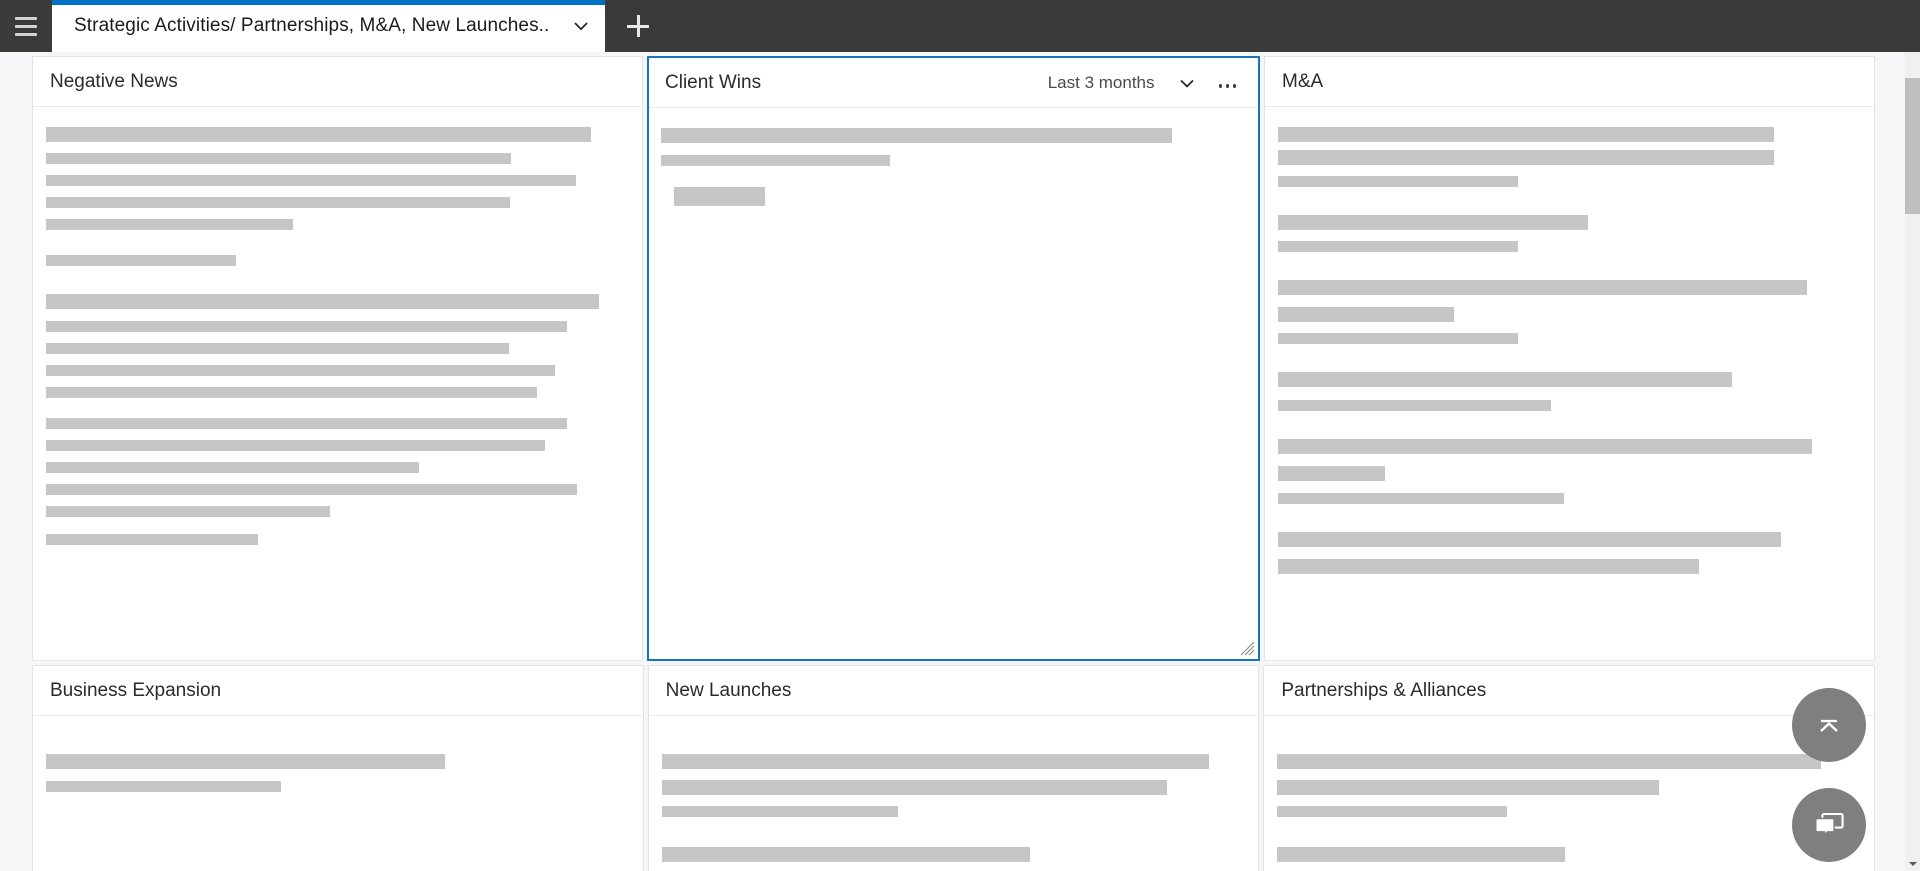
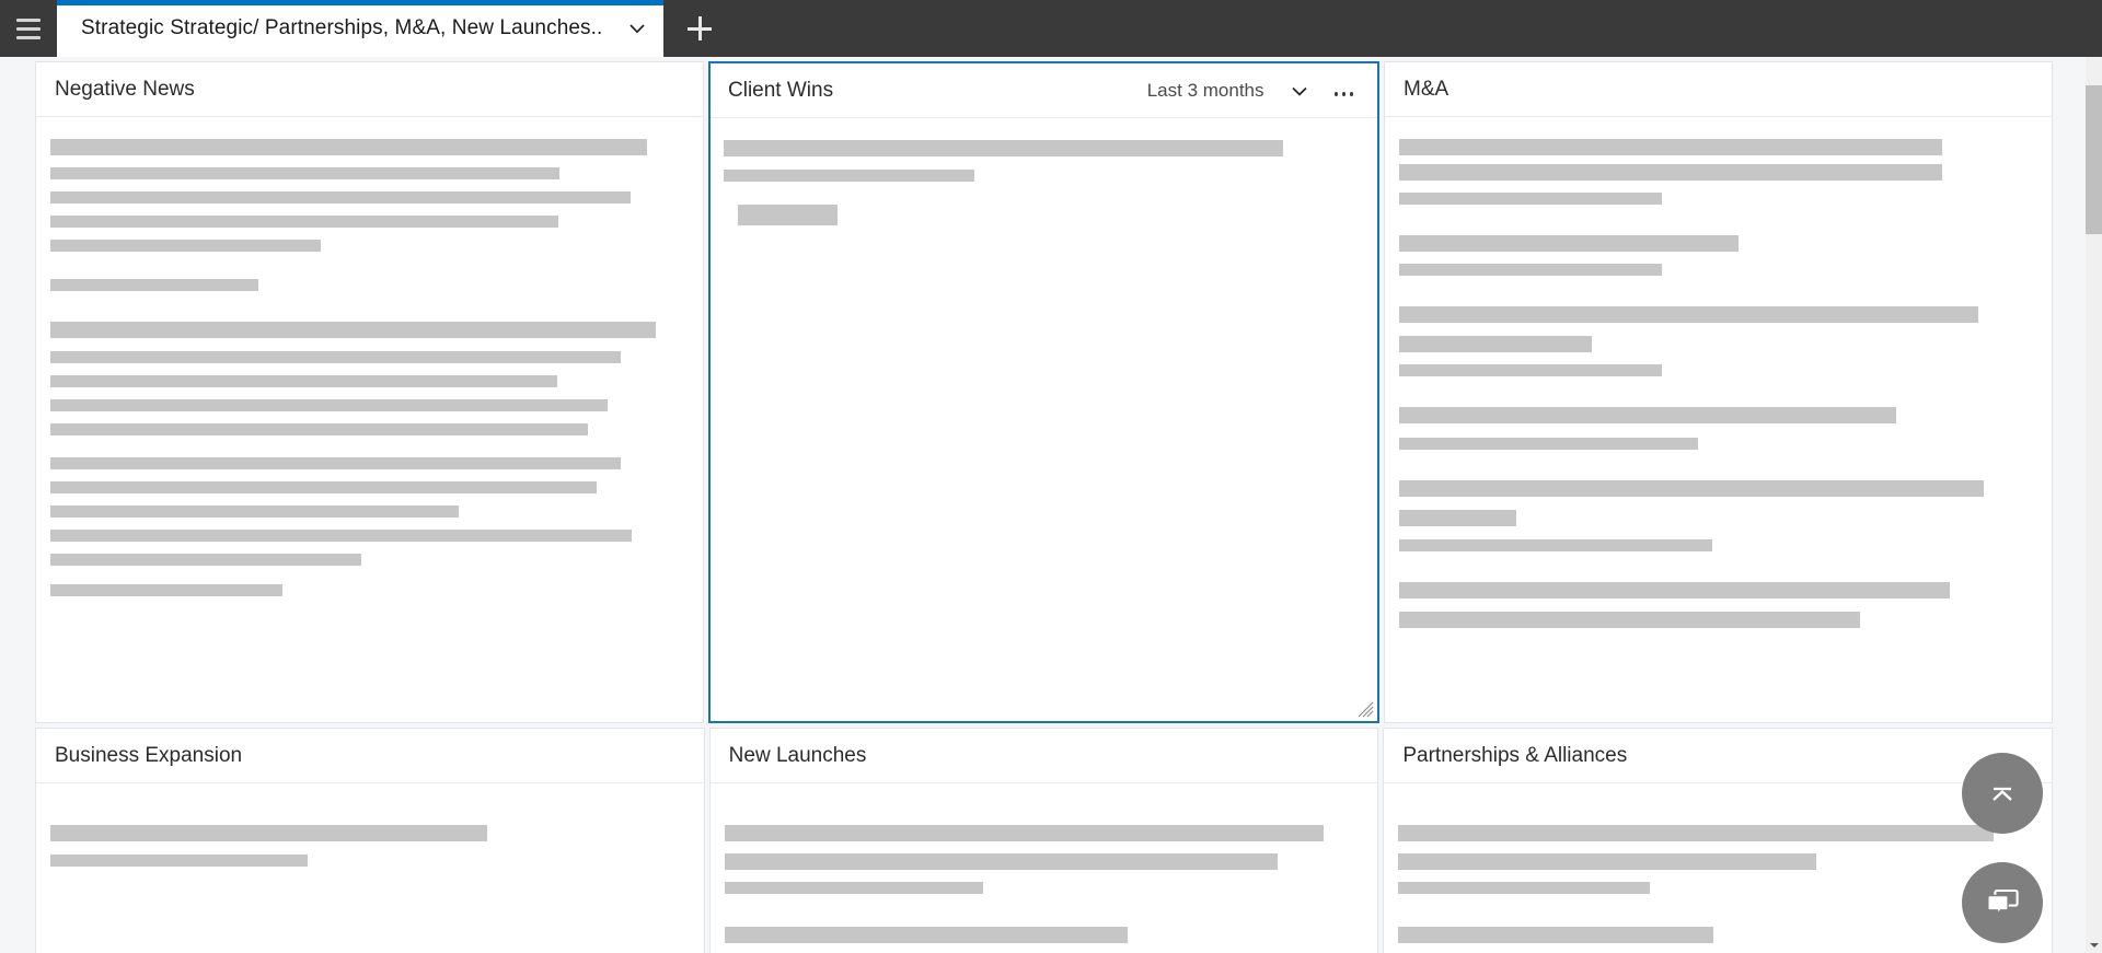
- Strategic Activities/ Partnerships, M&A, New Launches..
+ Strategic Strategic/ Partnerships, M&A, New Launches..
  Negative News
  Client Wins
  Last 3 months
  M&A
  Business Expansion
  New Launches
  Partnerships & Alliances
